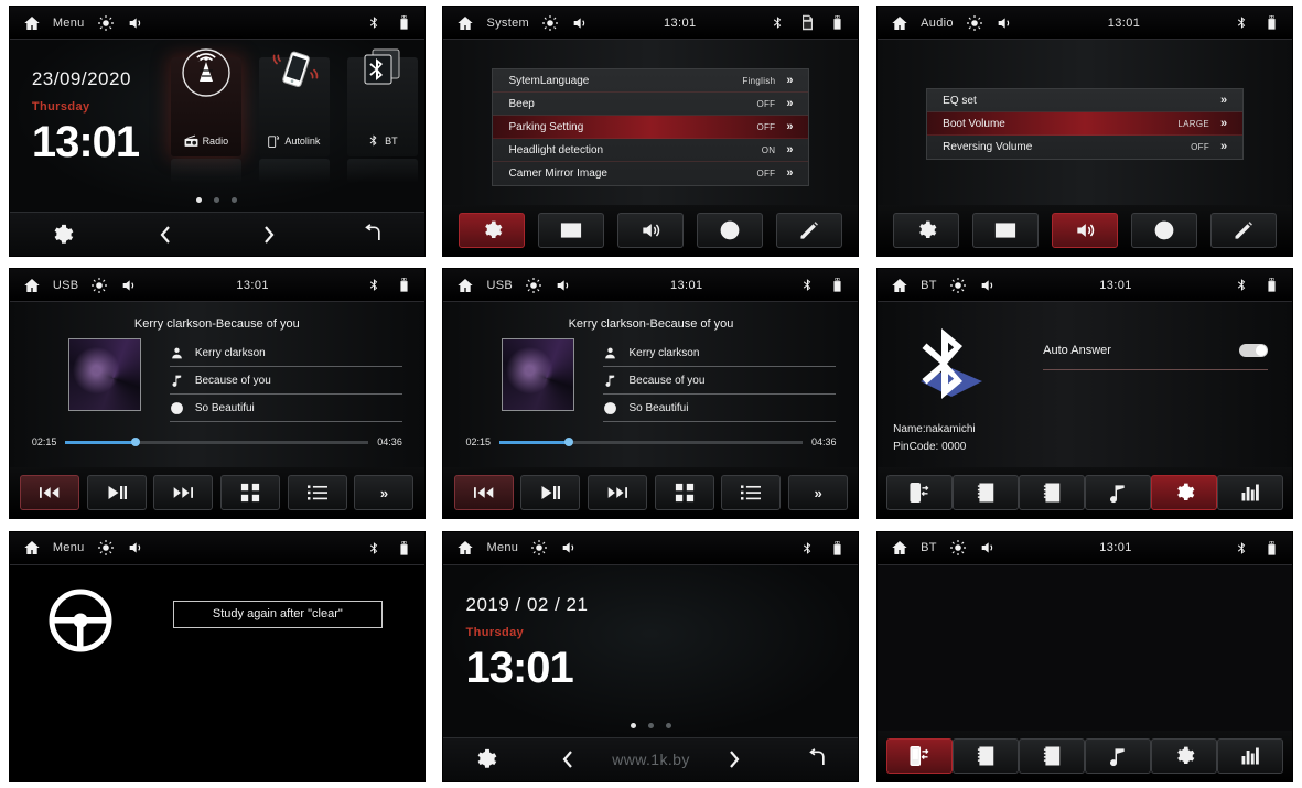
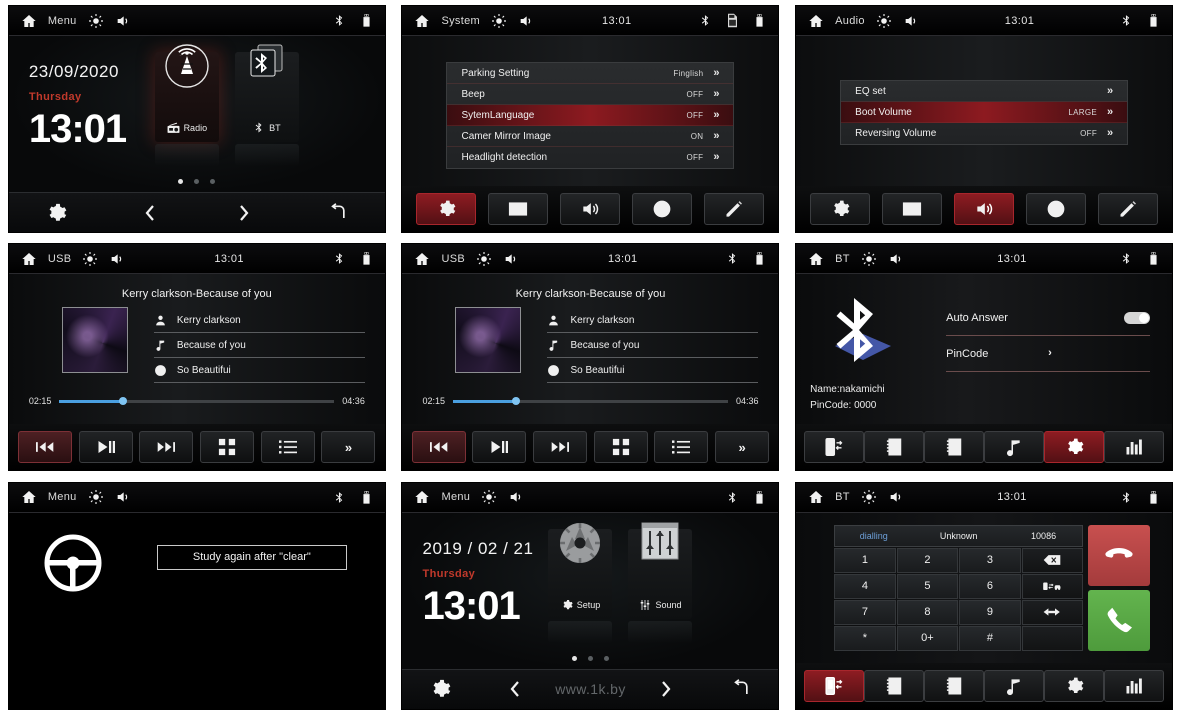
  Menu
  23/09/2020
  Thursday
  13:01
  Radio
- Autolink
  BT
  System
  13:01
- SytemLanguage
+ Parking Setting
  Finglish
  »
  Beep
  OFF
  »
- Parking Setting
+ SytemLanguage
  OFF
  »
- Headlight detection
+ Camer Mirror Image
  ON
  »
- Camer Mirror Image
+ Headlight detection
  OFF
  »
  Audio
  13:01
  EQ set
  »
  Boot Volume
  LARGE
  »
  Reversing Volume
  OFF
  »
  USB
  13:01
  Kerry clarkson-Because of you
  Kerry clarkson
  Because of you
  So Beautifui
  02:15
  04:36
  »
  USB
  13:01
  Kerry clarkson-Because of you
  Kerry clarkson
  Because of you
  So Beautifui
  02:15
  04:36
  »
  BT
  13:01
  Name:nakamichi
  PinCode: 0000
  Auto Answer
+ PinCode
+ ›
  Menu
  Study again after "clear"
  Menu
  2019 / 02 / 21
  Thursday
  13:01
+ Setup
+ Sound
  www.1k.by
  BT
  13:01
+ dialling
+ Unknown
+ 10086
+ 1
+ 2
+ 3
+ 4
+ 5
+ 6
+ 7
+ 8
+ 9
+ *
+ 0+
+ #
